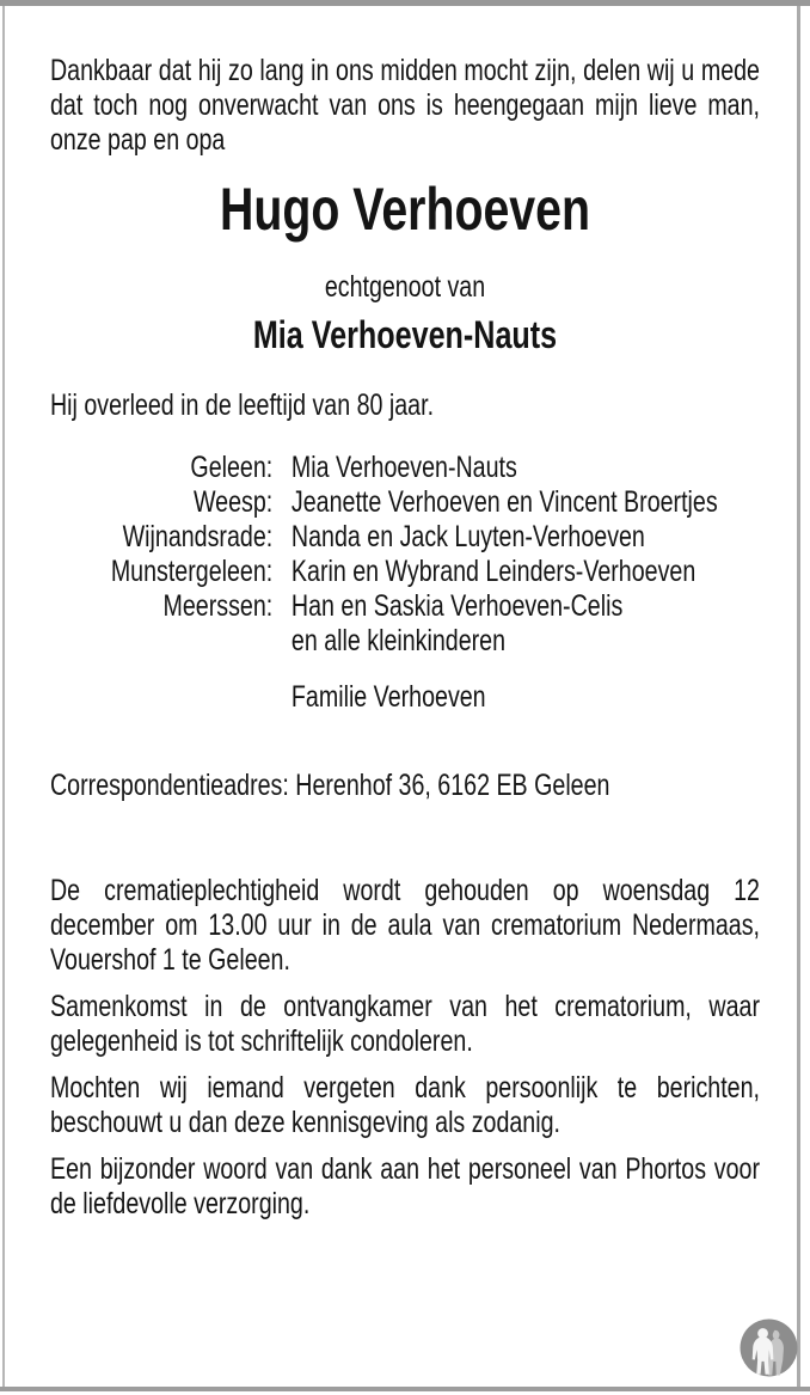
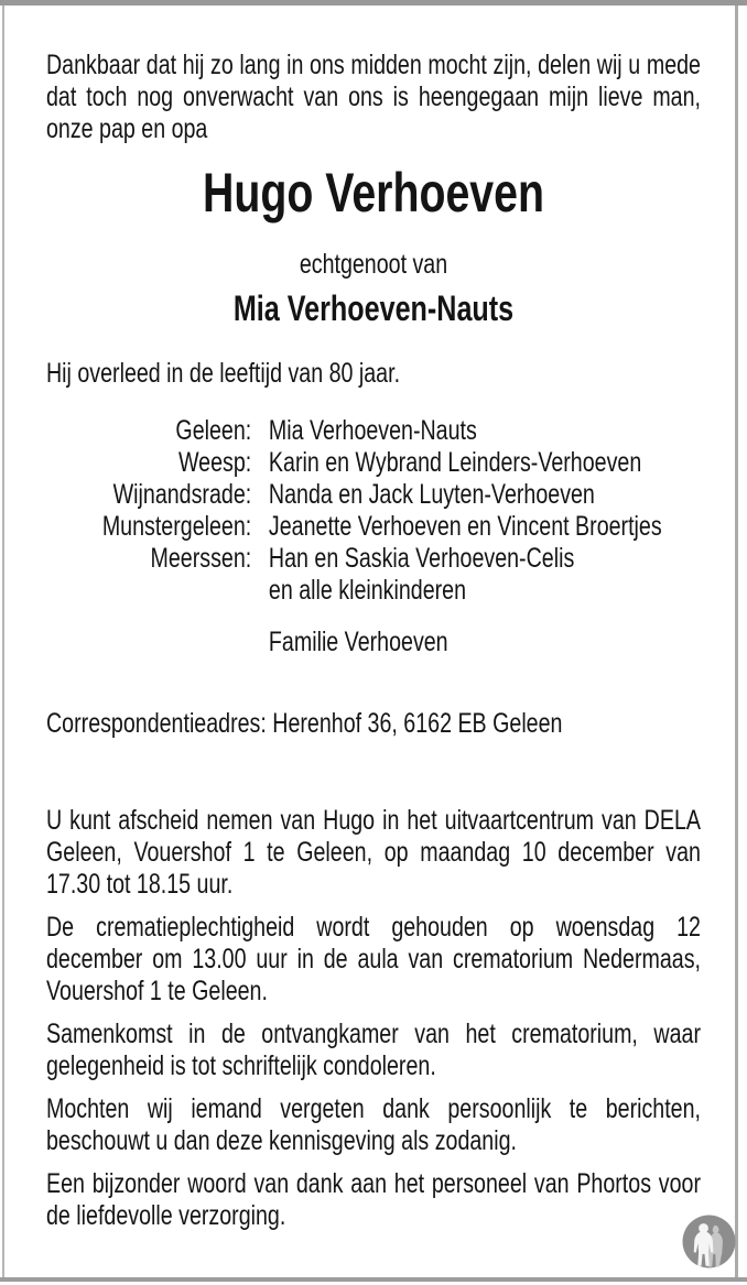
  Dankbaar dat hij zo lang in ons midden mocht zijn, delen wij u mede dat toch nog onverwacht van ons is heengegaan mijn lieve man, onze pap en opa
  Hugo Verhoeven
  echtgenoot van
  Mia Verhoeven-Nauts
  Hij overleed in de leeftijd van 80 jaar.
  Geleen:
  Mia Verhoeven-Nauts
  Weesp:
- Jeanette Verhoeven en Vincent Broertjes
+ Karin en Wybrand Leinders-Verhoeven
  Wijnandsrade:
  Nanda en Jack Luyten-Verhoeven
  Munstergeleen:
- Karin en Wybrand Leinders-Verhoeven
+ Jeanette Verhoeven en Vincent Broertjes
  Meerssen:
  Han en Saskia Verhoeven-Celis
  en alle kleinkinderen
  Familie Verhoeven
  Correspondentieadres: Herenhof 36, 6162 EB Geleen
+ U kunt afscheid nemen van Hugo in het uitvaartcentrum van DELA Geleen, Vouershof 1 te Geleen, op maandag 10 december van 17.30 tot 18.15 uur.
  De crematieplechtigheid wordt gehouden op woensdag 12 december om 13.00 uur in de aula van crematorium Nedermaas, Vouershof 1 te Geleen.
  Samenkomst in de ontvangkamer van het crematorium, waar gelegenheid is tot schriftelijk condoleren.
  Mochten wij iemand vergeten dank persoonlijk te berichten, beschouwt u dan deze kennisgeving als zodanig.
  Een bijzonder woord van dank aan het personeel van Phortos voor de liefdevolle verzorging.
